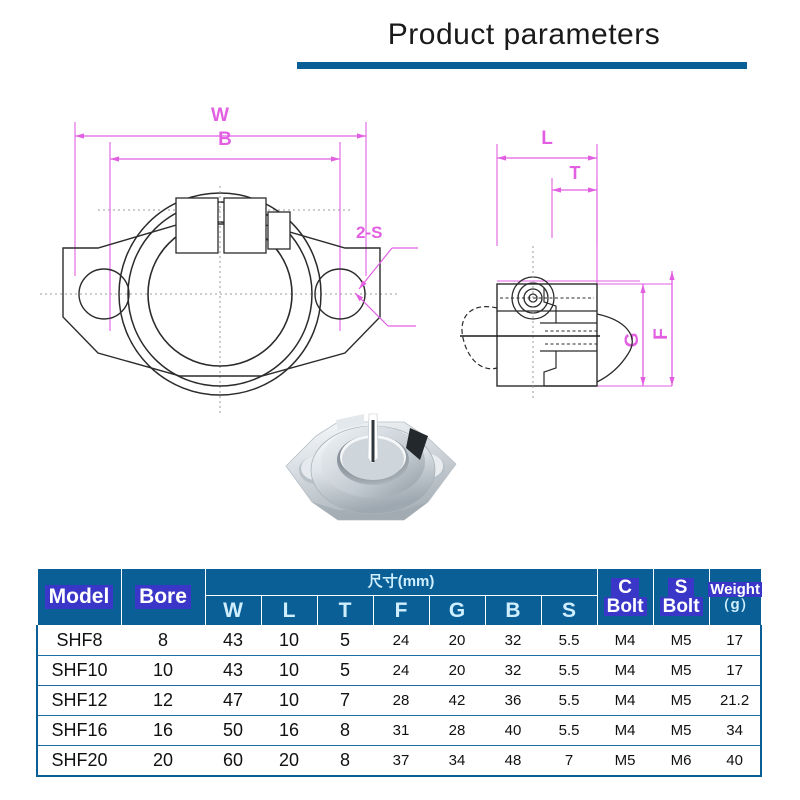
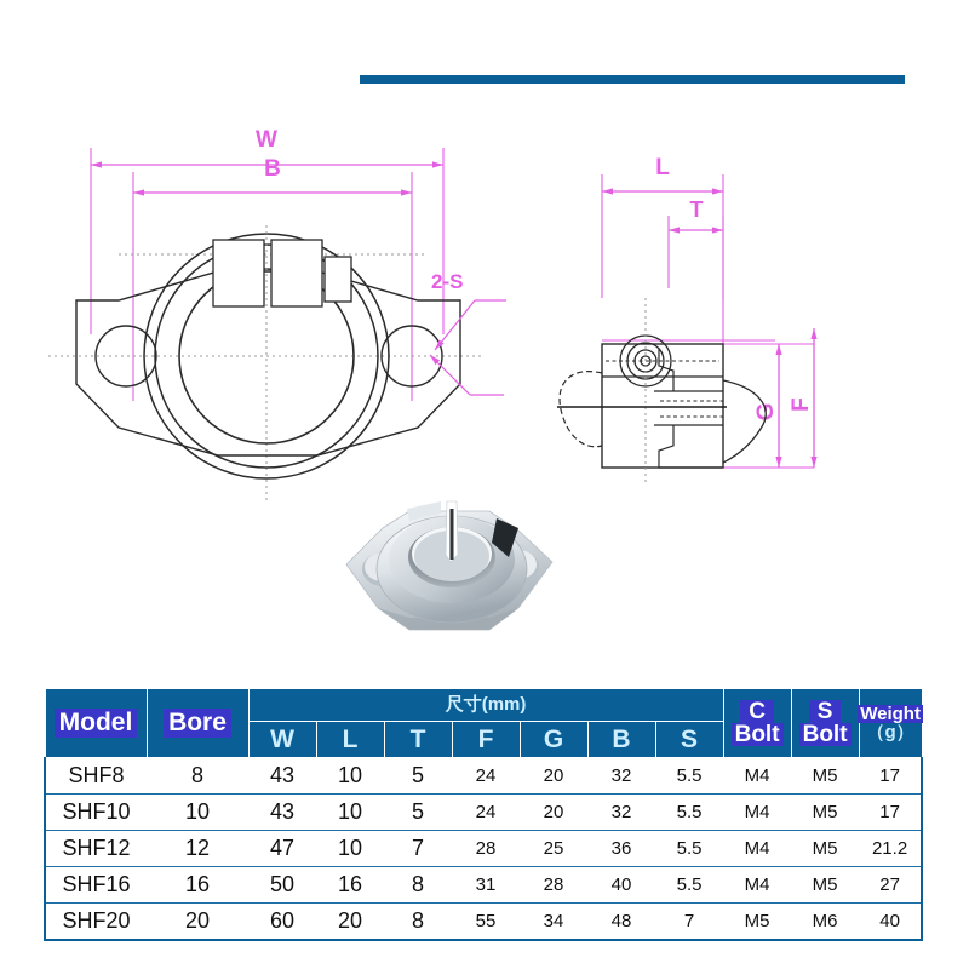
- Product parameters
  W
  B
  2-S
  L
  T
  Model	Bore	尺寸(mm)	C Bolt	S Bolt	Weight （g）
  W	L	T	F	G	B	S
  SHF8	8	43	10	5	24	20	32	5.5	M4	M5	17
  SHF10	10	43	10	5	24	20	32	5.5	M4	M5	17
- SHF12	12	47	10	7	28	42	36	5.5	M4	M5	21.2
+ SHF12	12	47	10	7	28	25	36	5.5	M4	M5	21.2
- SHF16	16	50	16	8	31	28	40	5.5	M4	M5	34
+ SHF16	16	50	16	8	31	28	40	5.5	M4	M5	27
- SHF20	20	60	20	8	37	34	48	7	M5	M6	40
+ SHF20	20	60	20	8	55	34	48	7	M5	M6	40
